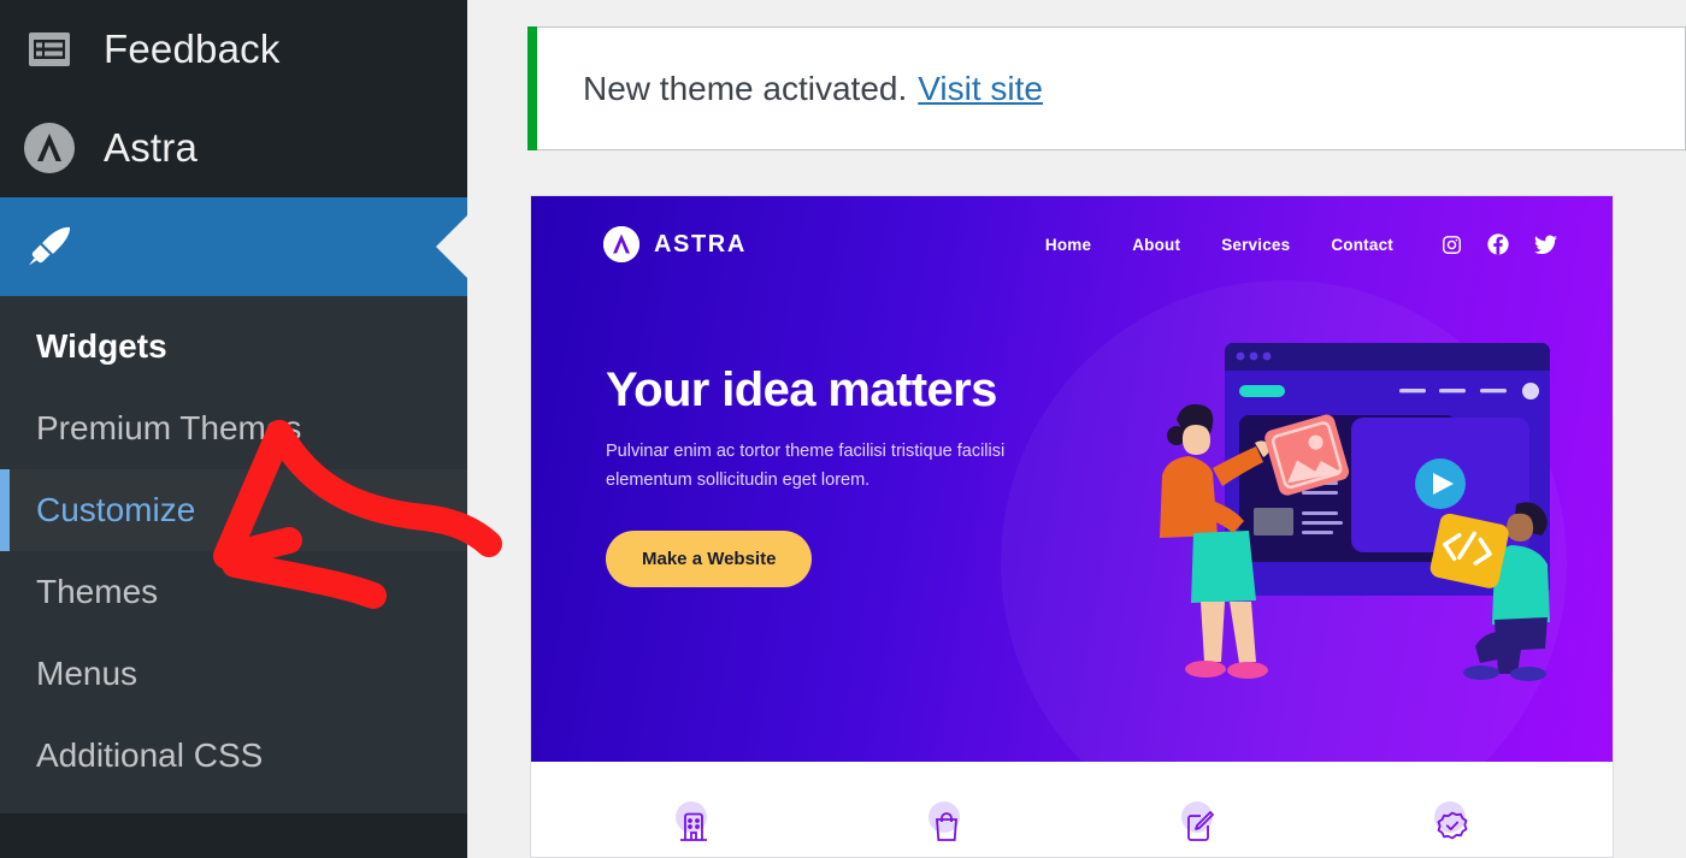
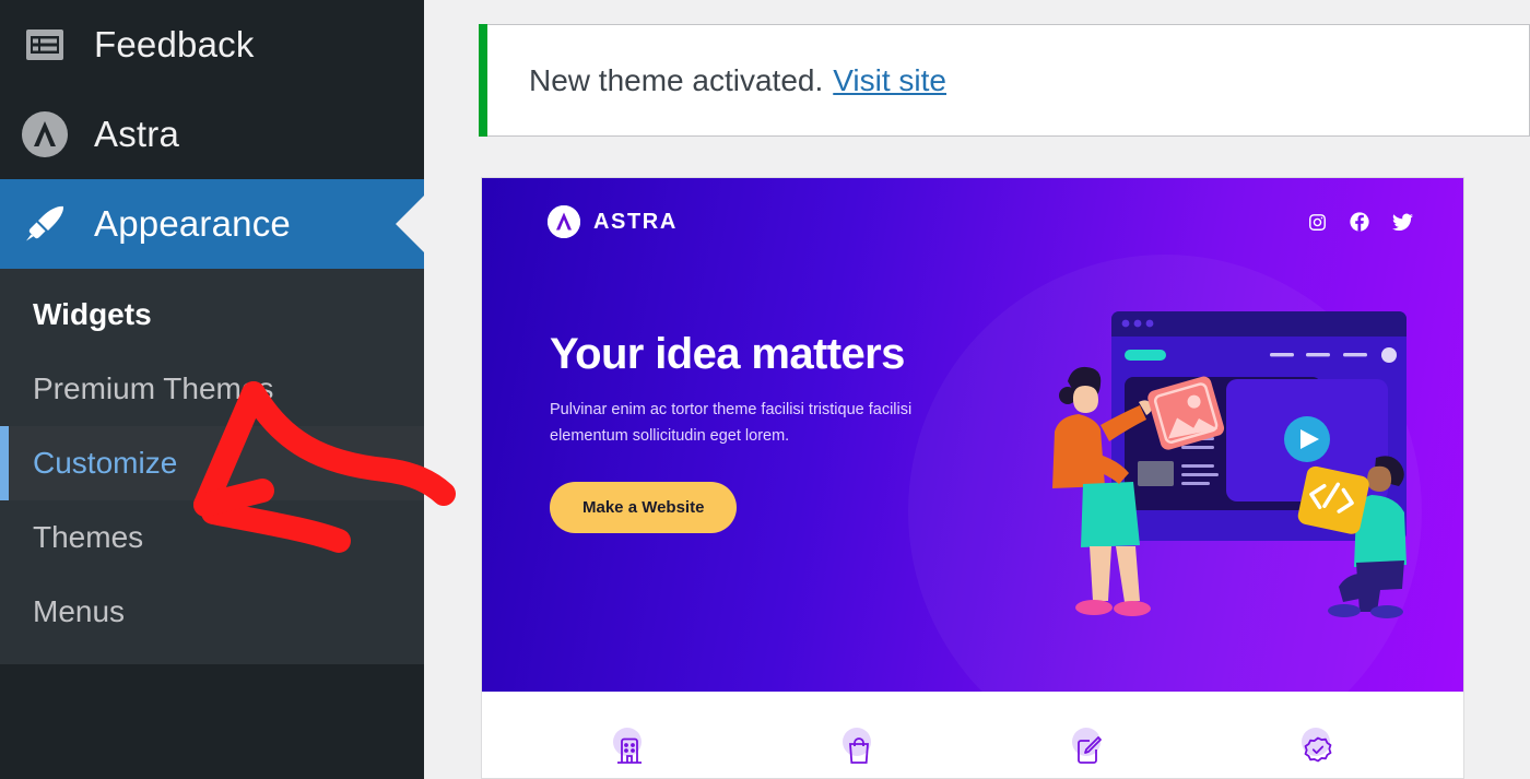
  Feedback
  Astra
+ Appearance
  Widgets
  Premium Thems
  Customize
  Themes
  Menus
- Additional CSS
  New theme activated.
  Visit site
  ASTRA
- Home
- About
- Services
- Contact
  Your idea matters
  Pulvinar enim ac tortor theme facilisi tristique facilisi elementum sollicitudin eget lorem.
  Make a Website
